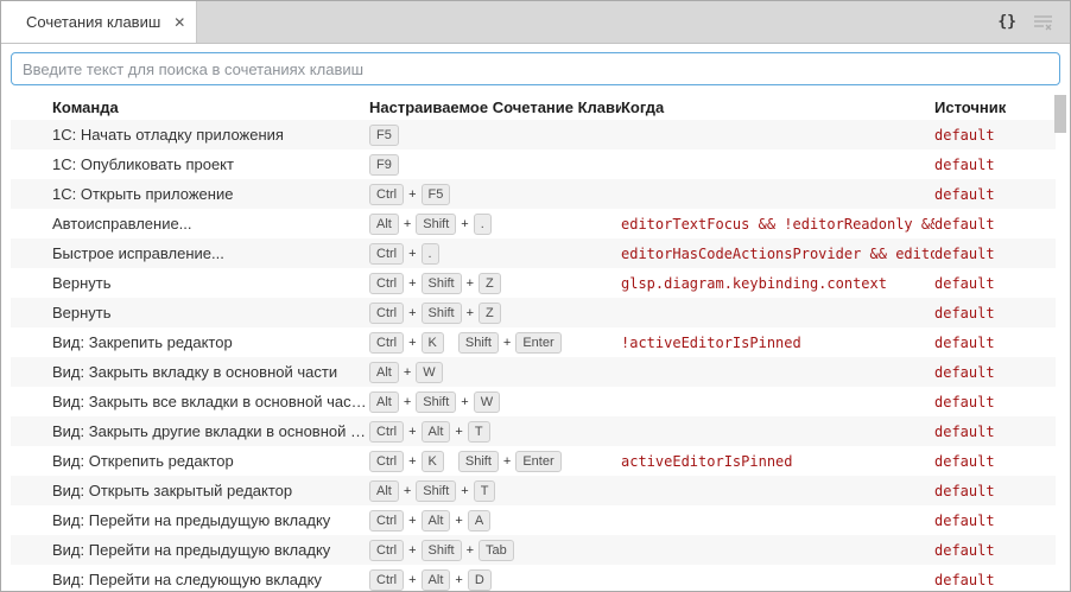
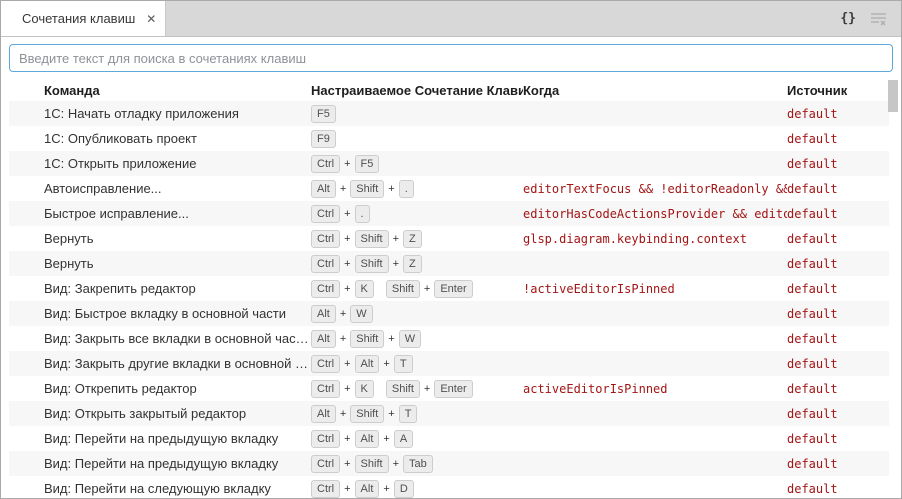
  Сочетания клавиш
  ✕
  {}
  Введите текст для поиска в сочетаниях клавиш
  Команда
  Настраиваемое Сочетание Клави
  Когда
  Источник
  1С: Начать отладку приложения
  F5
  default
  1С: Опубликовать проект
  F9
  default
  1С: Открыть приложение
  Ctrl
  +
  F5
  default
  Автоисправление...
  Alt
  +
  Shift
  +
  .
  editorTextFocus && !editorReadonly &&
  default
  Быстрое исправление...
  Ctrl
  +
  .
  editorHasCodeActionsProvider && edito
  default
  Вернуть
  Ctrl
  +
  Shift
  +
  Z
  glsp.diagram.keybinding.context
  default
  Вернуть
  Ctrl
  +
  Shift
  +
  Z
  default
  Вид: Закрепить редактор
  Ctrl
  +
  K
  Shift
  +
  Enter
  !activeEditorIsPinned
  default
- Вид: Закрыть вкладку в основной части
+ Вид: Быстрое вкладку в основной части
  Alt
  +
  W
  default
  Вид: Закрыть все вкладки в основной час…
  Alt
  +
  Shift
  +
  W
  default
  Вид: Закрыть другие вкладки в основной …
  Ctrl
  +
  Alt
  +
  T
  default
  Вид: Открепить редактор
  Ctrl
  +
  K
  Shift
  +
  Enter
  activeEditorIsPinned
  default
  Вид: Открыть закрытый редактор
  Alt
  +
  Shift
  +
  T
  default
  Вид: Перейти на предыдущую вкладку
  Ctrl
  +
  Alt
  +
  A
  default
  Вид: Перейти на предыдущую вкладку
  Ctrl
  +
  Shift
  +
  Tab
  default
  Вид: Перейти на следующую вкладку
  Ctrl
  +
  Alt
  +
  D
  default
